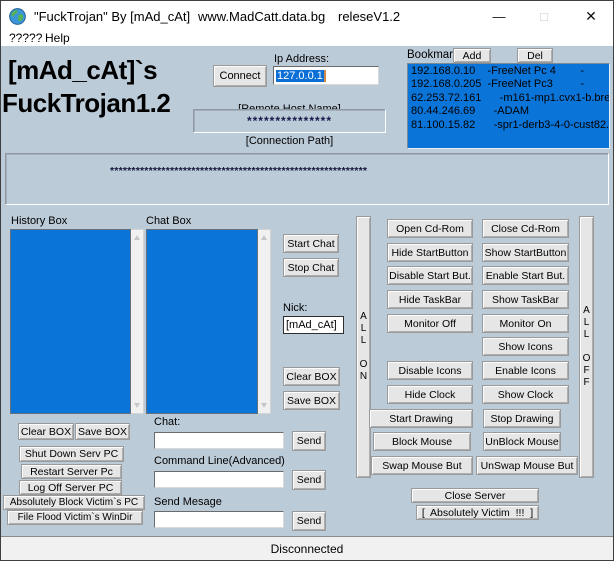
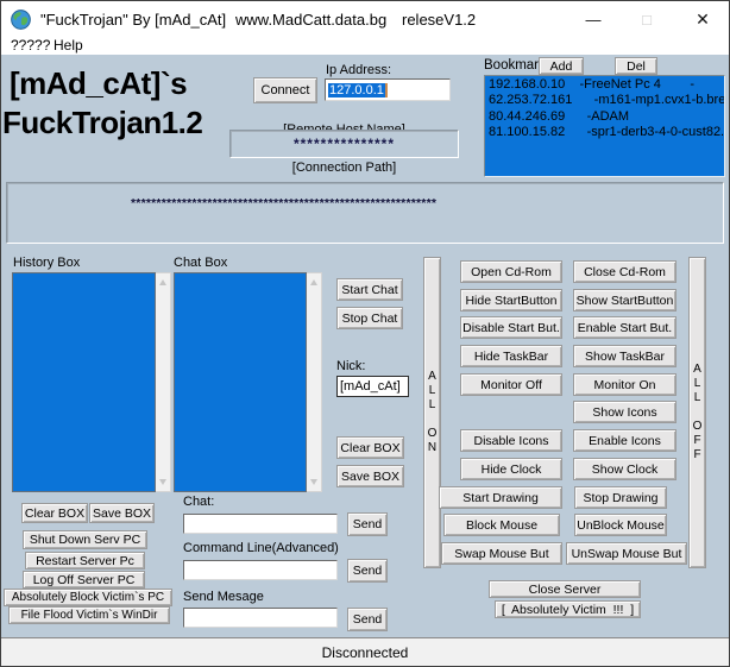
  "FuckTrojan" By [mAd_cAt]
  www.MadCatt.data.bg
  releseV1.2
  —
  □
  ✕
  ?????
  Help
  [mAd_cAt]`s
  FuckTrojan1.2
  Connect
  Ip Address:
  127.0.0.1
  ***************
  [Connection Path]
  Bookmar
  Add
  Del
  192.168.0.10 -FreeNet Pc 4 -
- 192.168.0.205 -FreeNet Pc3 -
  62.253.72.161 -m161-mp1.cvx1-b.bre
  80.44.246.69 -ADAM
  81.100.15.82 -spr1-derb3-4-0-cust82.
  ************************************************************
  History Box
  Chat Box
  Start Chat
  Stop Chat
  Nick:
  [mAd_cAt]
  Clear BOX
  Save BOX
  Clear BOX
  Save BOX
  Shut Down Serv PC
  Restart Server Pc
  Log Off Server PC
  Absolutely Block Victim`s PC
  File Flood Victim`s WinDir
  Chat:
  Send
  Command Line(Advanced)
  Send
  Send Mesage
  Send
  A
  L
  L
  O
  N
  A
  L
  L
  O
  F
  F
  Open Cd-Rom
  Close Cd-Rom
  Hide StartButton
  Show StartButton
  Disable Start But.
  Enable Start But.
  Hide TaskBar
  Show TaskBar
  Monitor Off
  Monitor On
  Show Icons
  Disable Icons
  Enable Icons
  Hide Clock
  Show Clock
  Start Drawing
  Stop Drawing
  Block Mouse
  UnBlock Mouse
  Swap Mouse But
  UnSwap Mouse But
  Close Server
  [ Absolutely Victim !!! ]
  Disconnected
